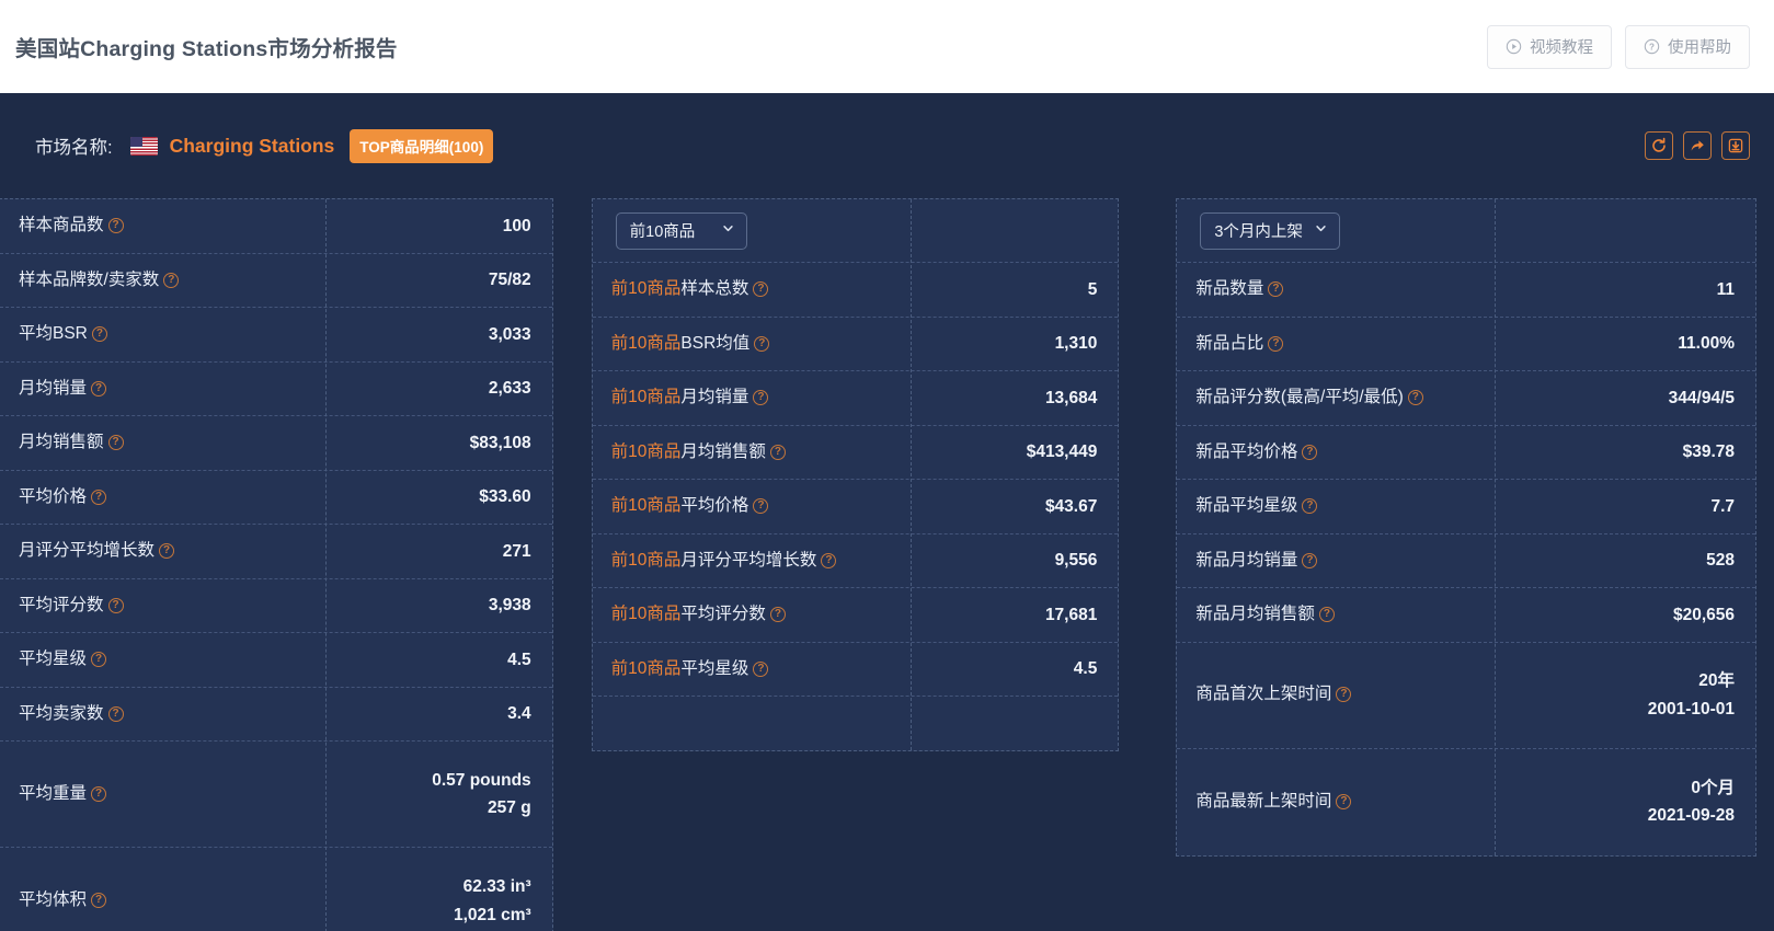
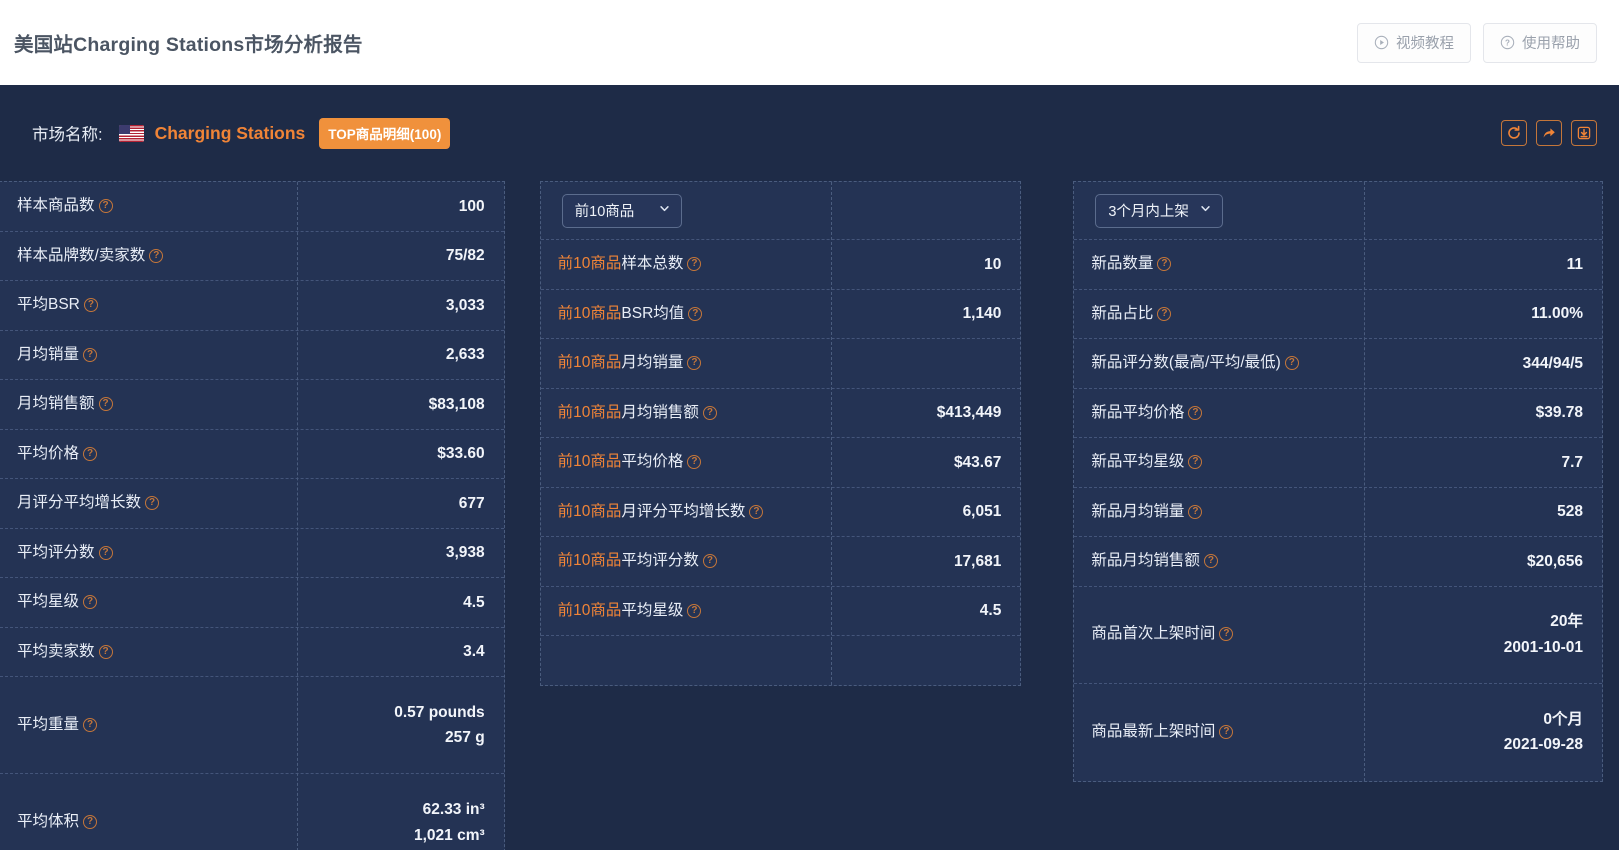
  美国站Charging Stations市场分析报告
  视频教程
  ?
  使用帮助
  市场名称:
  Charging Stations
  TOP商品明细(100)
  样本商品数
  ?
  100
  样本品牌数/卖家数
  ?
  75/82
  平均BSR
  ?
  3,033
  月均销量
  ?
  2,633
  月均销售额
  ?
  $83,108
  平均价格
  ?
  $33.60
  月评分平均增长数
  ?
- 271
+ 677
  平均评分数
  ?
  3,938
  平均星级
  ?
  4.5
  平均卖家数
  ?
  3.4
  平均重量
  ?
  0.57 pounds
  257 g
  平均体积
  ?
  62.33 in³
  1,021 cm³
  前10商品
  前10商品
  样本总数
  ?
- 5
+ 10
  前10商品
  BSR均值
  ?
- 1,310
+ 1,140
  前10商品
  月均销量
  ?
- 13,684
  前10商品
  月均销售额
  ?
  $413,449
  前10商品
  平均价格
  ?
  $43.67
  前10商品
  月评分平均增长数
  ?
- 9,556
+ 6,051
  前10商品
  平均评分数
  ?
  17,681
  前10商品
  平均星级
  ?
  4.5
  3个月内上架
  新品数量
  ?
  11
  新品占比
  ?
  11.00%
  新品评分数(最高/平均/最低)
  ?
  344/94/5
  新品平均价格
  ?
  $39.78
  新品平均星级
  ?
  7.7
  新品月均销量
  ?
  528
  新品月均销售额
  ?
  $20,656
  商品首次上架时间
  ?
  20年
  2001-10-01
  商品最新上架时间
  ?
  0个月
  2021-09-28
